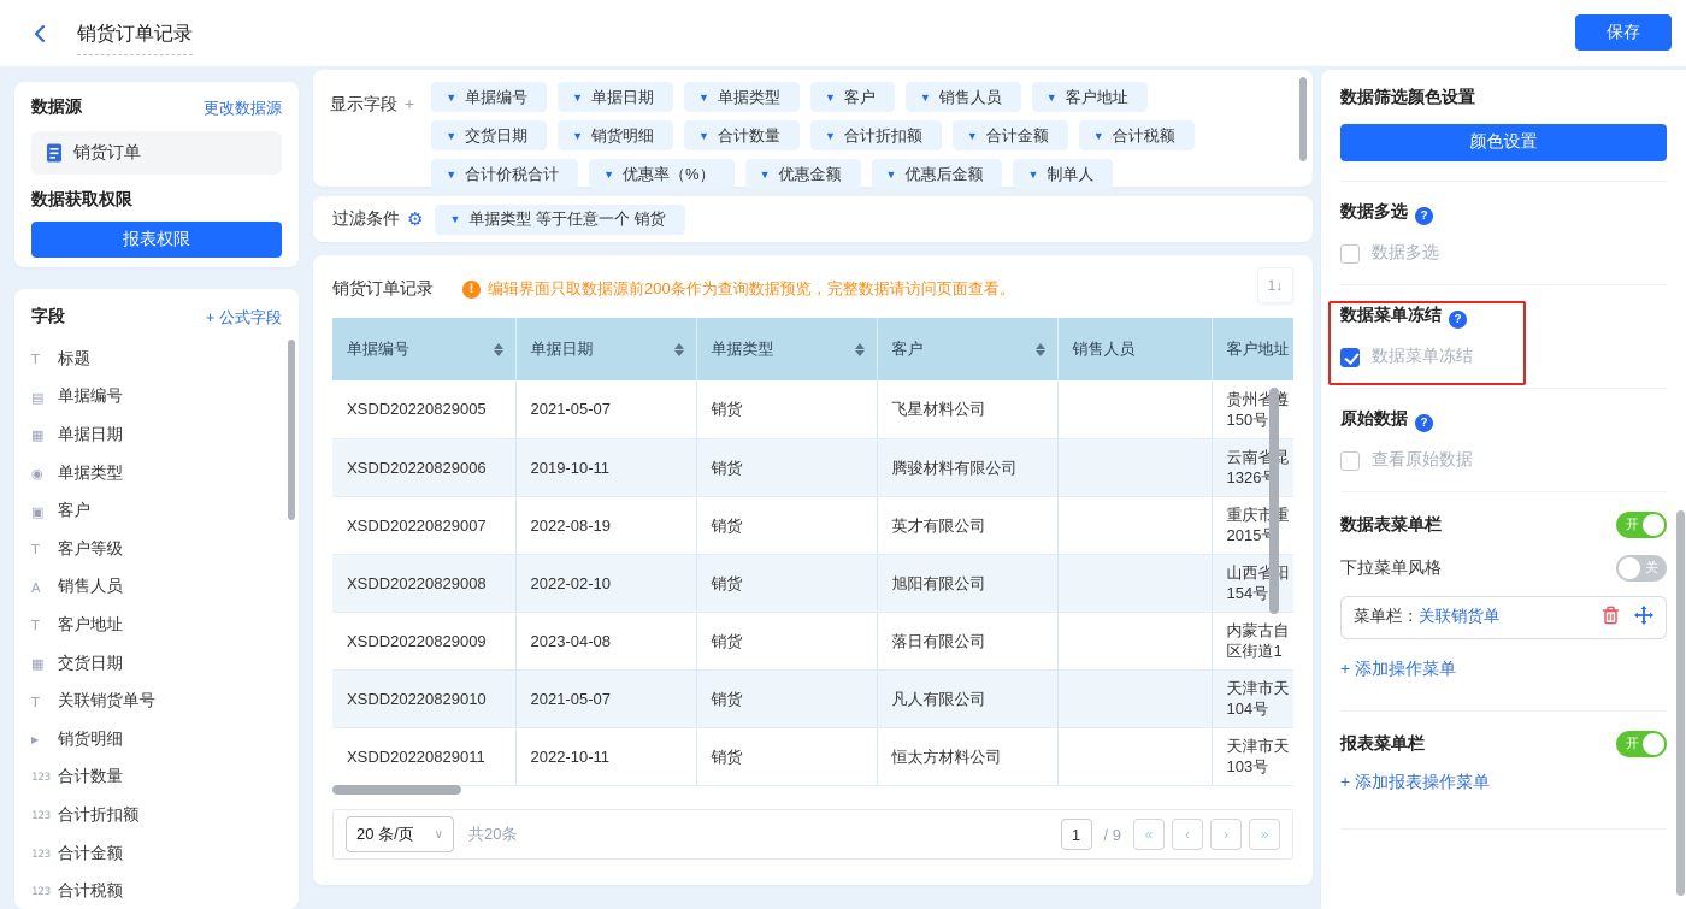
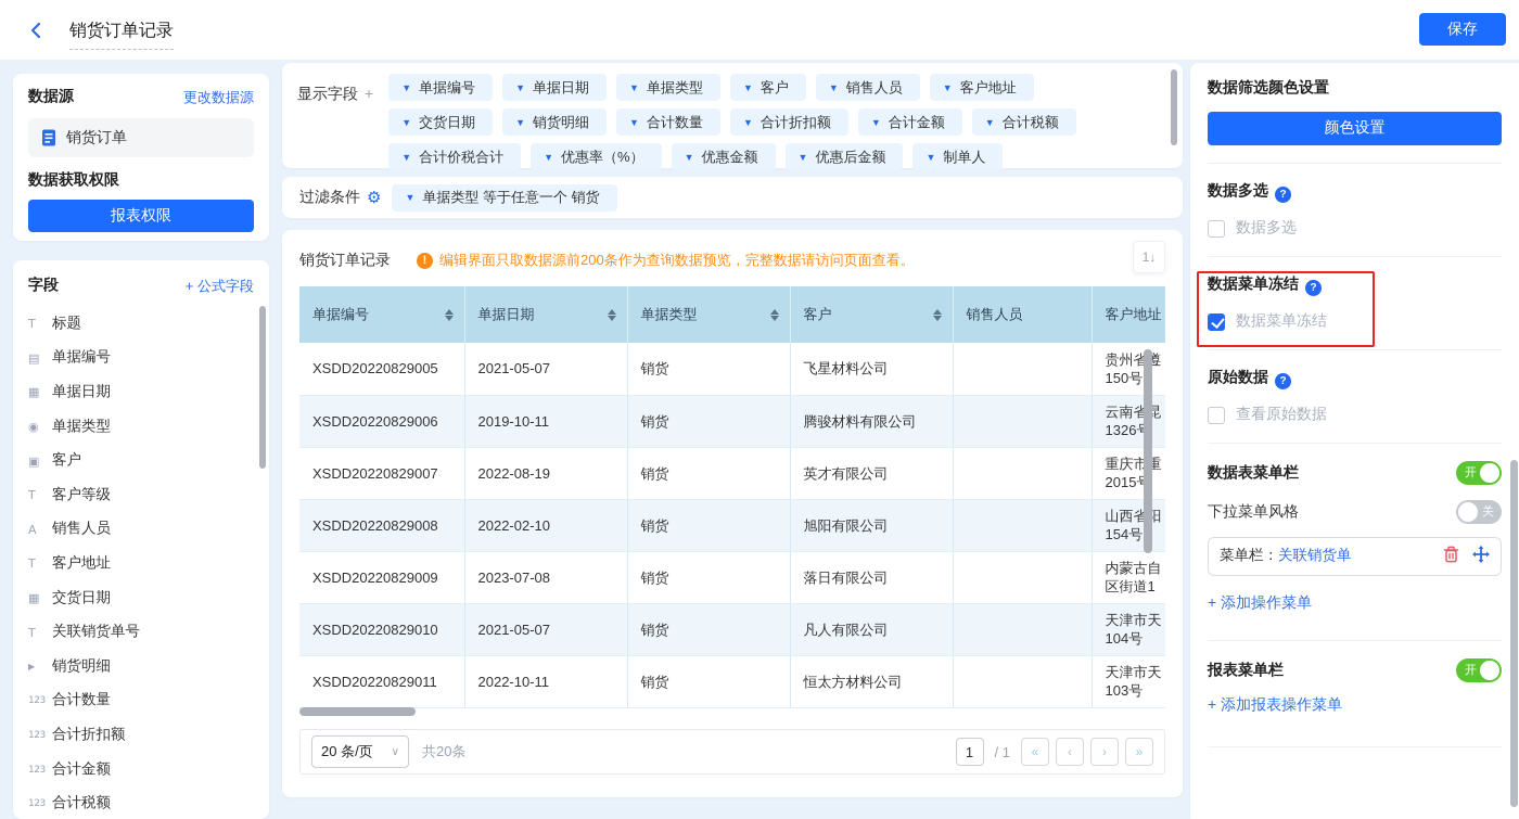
  销货订单记录
  保存
  数据源
  更改数据源
  销货订单
  数据获取权限
  报表权限
  字段
  + 公式字段
  T
  标题
  ▤
  单据编号
  ▦
  单据日期
  ◉
  单据类型
  ▣
  客户
  T
  客户等级
  A
  销售人员
  T
  客户地址
  ▦
  交货日期
  T
  关联销货单号
  ▶
  销货明细
  123
  合计数量
  123
  合计折扣额
  123
  合计金额
  123
  合计税额
  显示字段
  +
  ▼
  单据编号
  ▼
  单据日期
  ▼
  单据类型
  ▼
  客户
  ▼
  销售人员
  ▼
  客户地址
  ▼
  交货日期
  ▼
  销货明细
  ▼
  合计数量
  ▼
  合计折扣额
  ▼
  合计金额
  ▼
  合计税额
  ▼
  合计价税合计
  ▼
  优惠率（%）
  ▼
  优惠金额
  ▼
  优惠后金额
  ▼
  制单人
  过滤条件
  ⚙
  ▼
  单据类型 等于任意一个 销货
  销货订单记录
  !
  编辑界面只取数据源前200条作为查询数据预览，完整数据请访问页面查看。
  1↓
  单据编号	单据日期	单据类型	客户	销售人员	客户地址
  XSDD20220829005	2021-05-07	销货	飞星材料公司		贵州省遵 150号
  XSDD20220829006	2019-10-11	销货	腾骏材料有限公司		云南省昆 1326
  XSDD20220829007	2022-08-19	销货	英才有限公司		重庆市重 2015
  XSDD20220829008	2022-02-10	销货	旭阳有限公司		山西省阳 154号
- XSDD20220829009	2023-04-08	销货	落日有限公司		内蒙古自 区街道1
+ XSDD20220829009	2023-07-08	销货	落日有限公司		内蒙古自 区街道1
  XSDD20220829010	2021-05-07	销货	凡人有限公司		天津市天 104号
  XSDD20220829011	2022-10-11	销货	恒太方材料公司		天津市天 103号
  20 条/页
  ∨
  共20条
  1
- / 9
+ / 1
  «
  ‹
  ›
  »
  数据筛选颜色设置
  颜色设置
  数据多选 ?
  数据多选
  数据菜单冻结 ?
  数据菜单冻结
  原始数据 ?
  查看原始数据
  数据表菜单栏
  开
  下拉菜单风格
  关
  菜单栏：
  关联销货单
  + 添加操作菜单
  报表菜单栏
  开
  + 添加报表操作菜单
